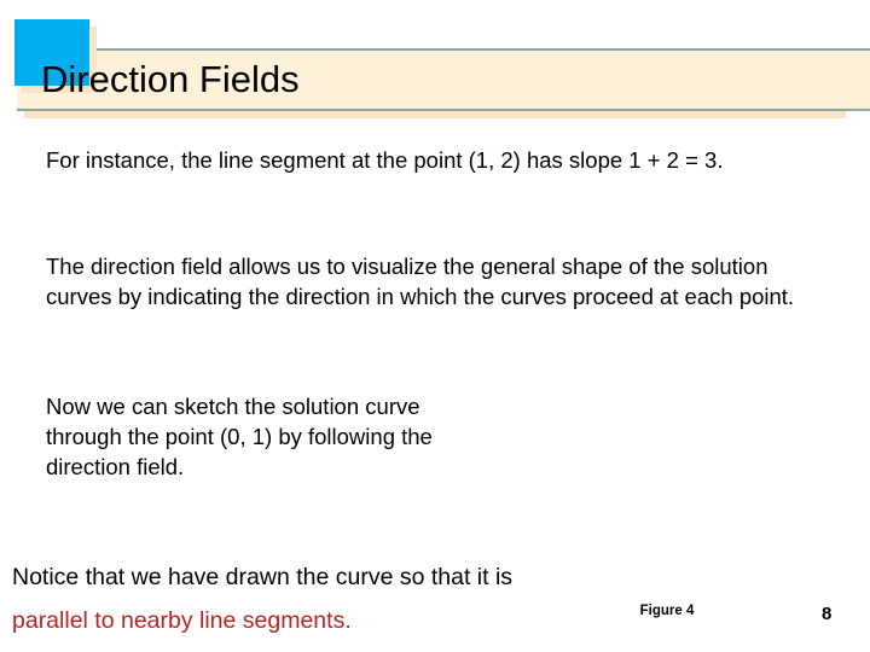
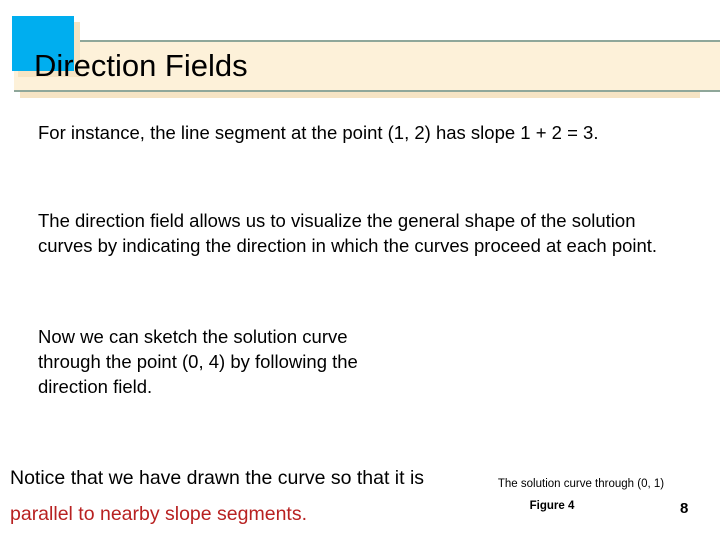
  Direction Fields
  For instance, the line segment at the point (1, 2) has slope 1 + 2 = 3.
  The direction field allows us to visualize the general shape of the solution curves by indicating the direction in which the curves proceed at each point.
- Now we can sketch the solution curve through the point (0, 1) by following the direction field.
+ Now we can sketch the solution curve through the point (0, 4) by following the direction field.
- Notice that we have drawn the curve so that it is parallel to nearby line segments.
+ Notice that we have drawn the curve so that it is parallel to nearby slope segments.
+ The solution curve through (0, 1)
  Figure 4
  8
